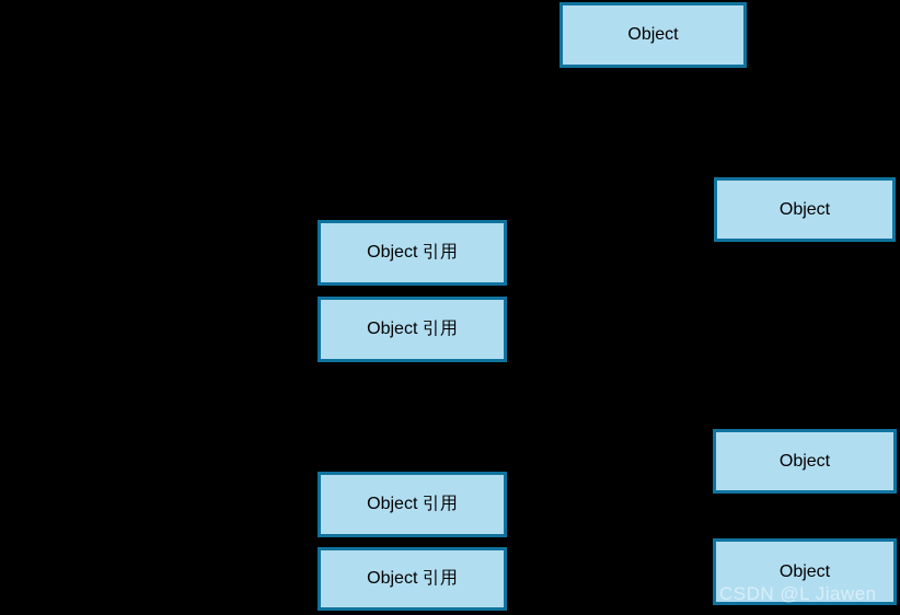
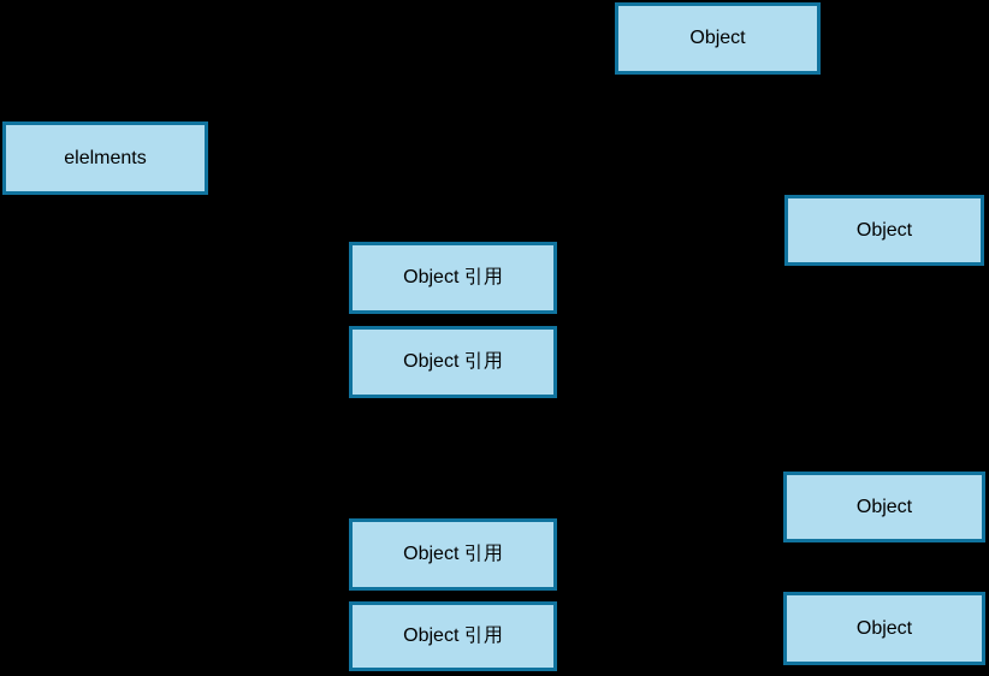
  Object
+ elelments
  Object
  Object 引用
  Object 引用
  Object
  Object 引用
  Object 引用
  Object
- CSDN @L Jiawen
